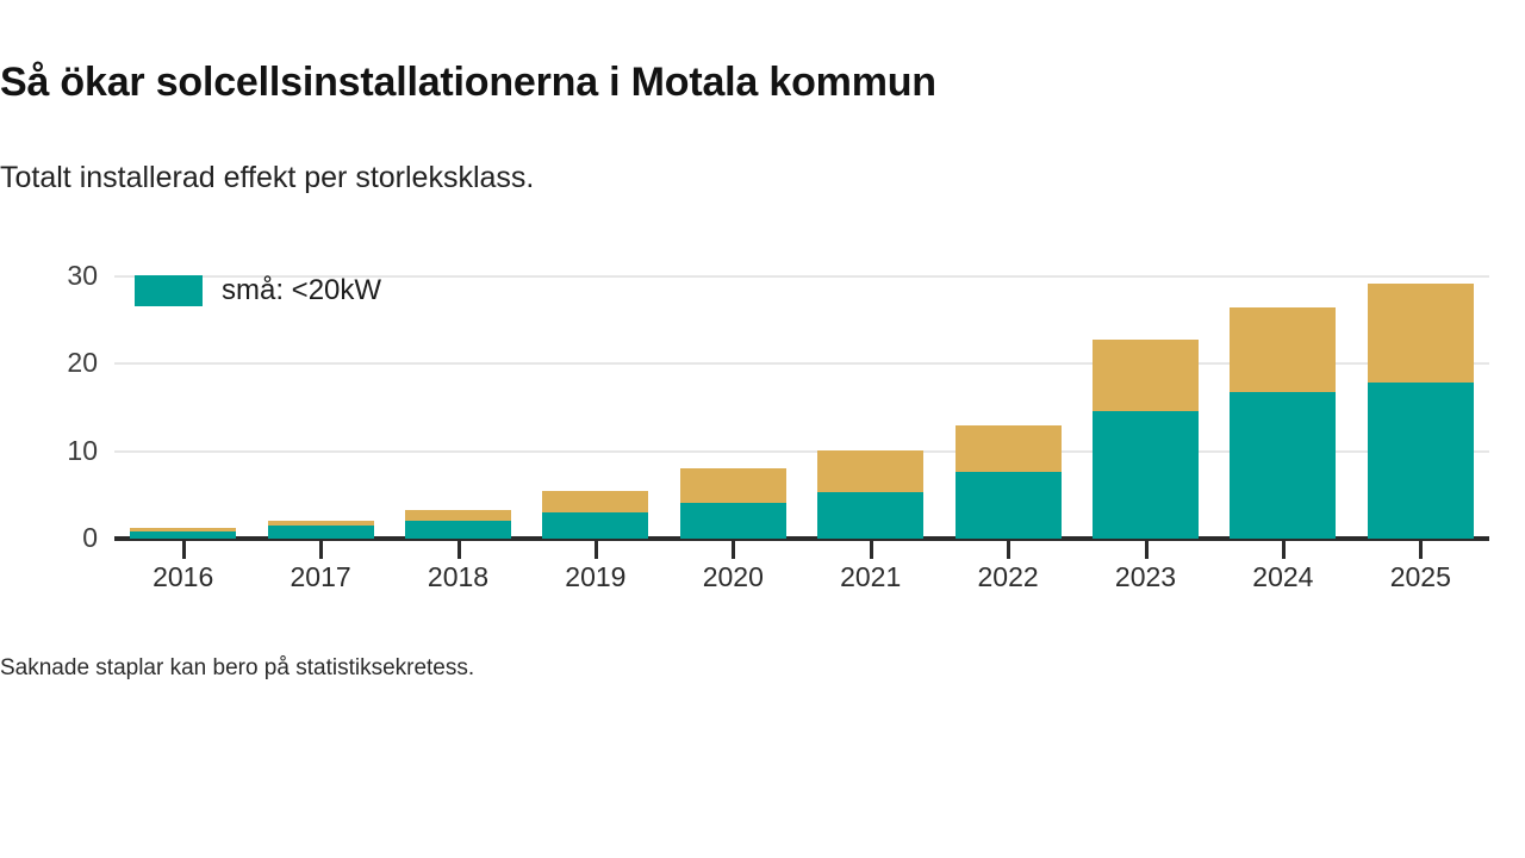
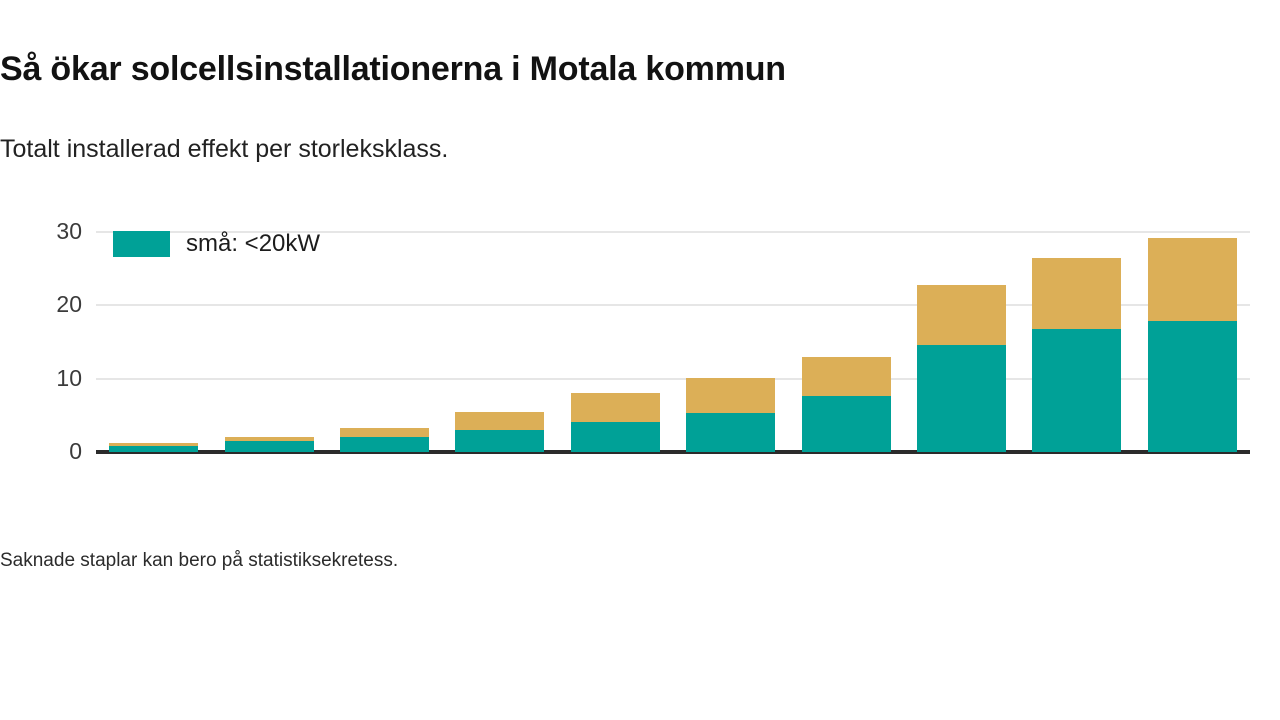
  Så ökar solcellsinstallationerna i Motala kommun
  Totalt installerad effekt per storleksklass.
  0
  10
  20
  30
  små: <20kW
- 2016
- 2017
- 2018
- 2019
- 2020
- 2021
- 2022
- 2023
- 2024
- 2025
  Saknade staplar kan bero på statistiksekretess.
